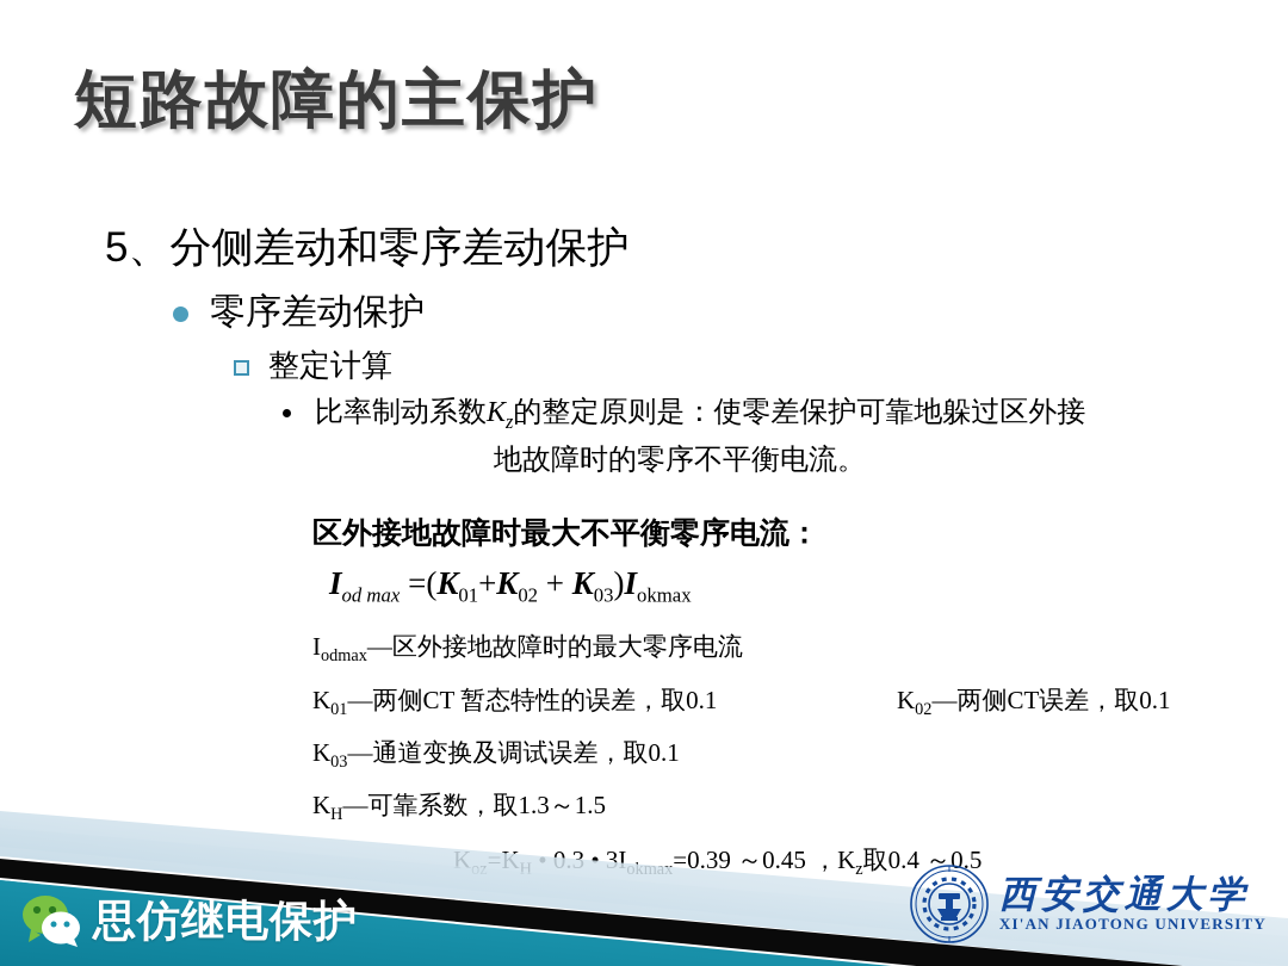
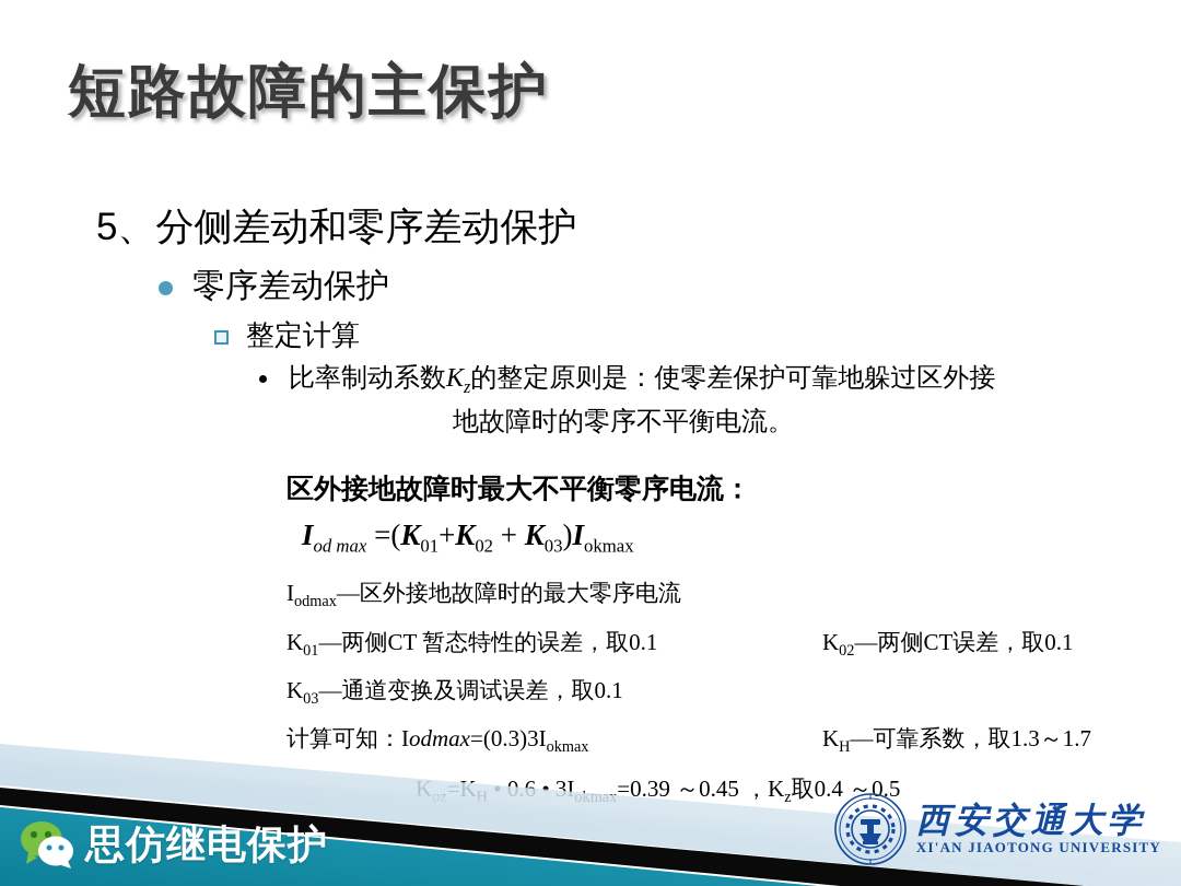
  短路故障的主保护
  5、分侧差动和零序差动保护
  零序差动保护
  整定计算
  比率制动系数Kz的整定原则是：使零差保护可靠地躲过区外接
  地故障时的零序不平衡电流。
  区外接地故障时最大不平衡零序电流：
  Iod max =(K01+K02 + K03)Iokmax
  Iodmax—区外接地故障时的最大零序电流
  K01—两侧CT 暂态特性的误差，取0.1
  K02—两侧CT误差，取0.1
  K03—通道变换及调试误差，取0.1
+ 计算可知：Iodmax=(0.3)3Iokmax
- KH—可靠系数，取1.3～1.5
+ KH—可靠系数，取1.3～1.7
- Koz=KH • 0.3 • 3Iokmax=0.39 ～0.45 ，Kz取0.4 ～0.5
+ Koz=KH • 0.6 • 3Iokmax=0.39 ～0.45 ，Kz取0.4 ～0.5
  思仿继电保护
  西安交通大学
  XI'AN JIAOTONG UNIVERSITY
